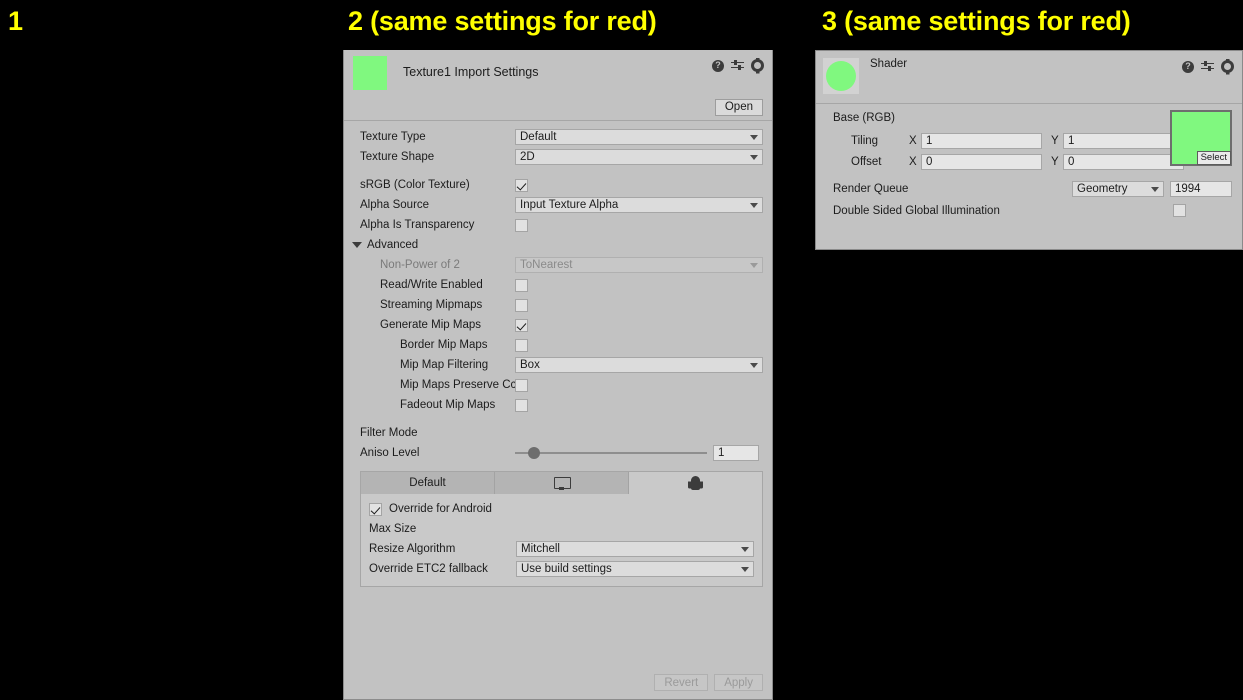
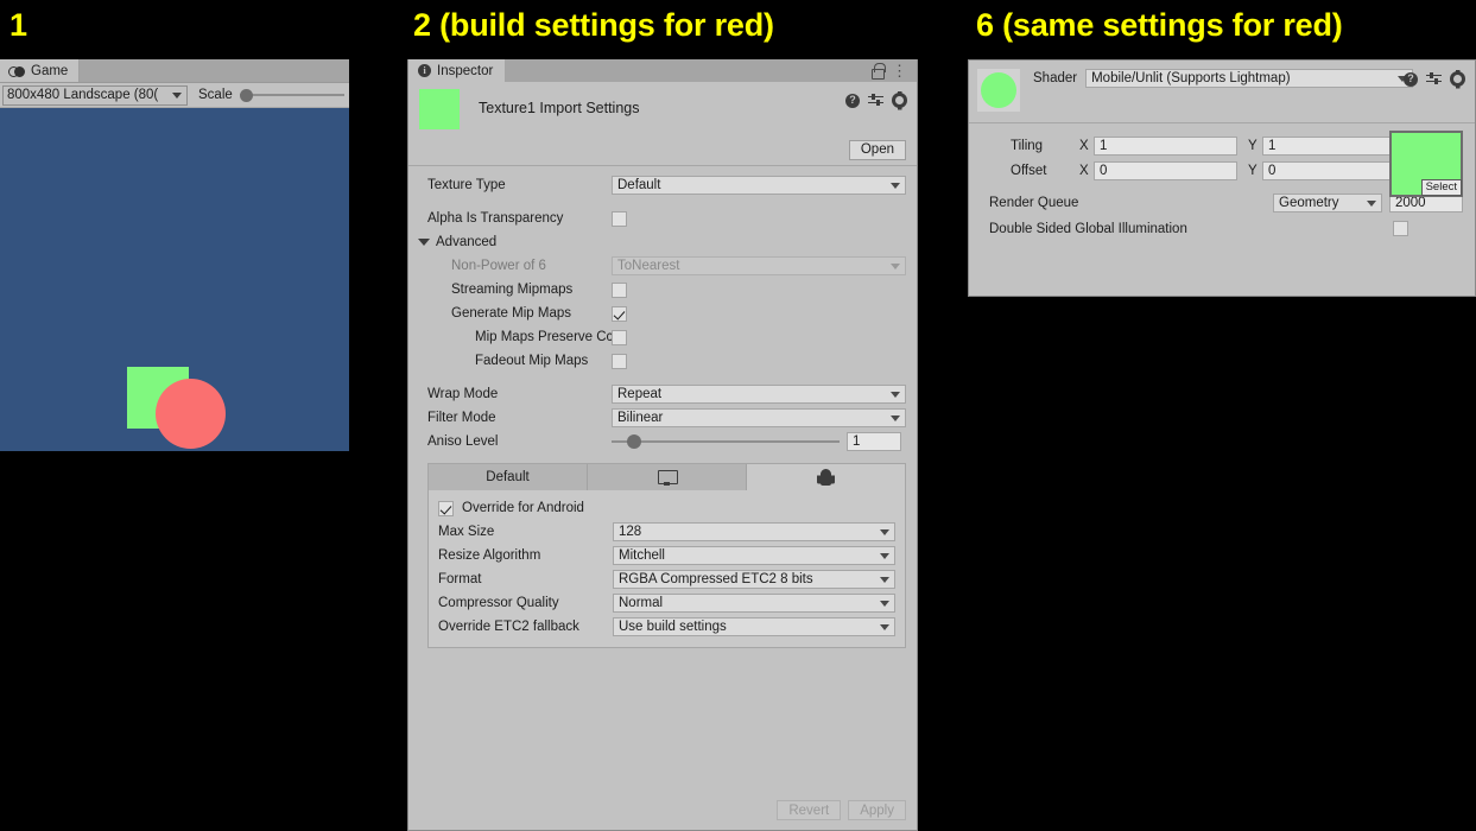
  1
- 2 (same settings for red)
+ 2 (build settings for red)
- 3 (same settings for red)
+ 6 (same settings for red)
+ Game
+ 800x480 Landscape (80(
+ Scale
+ i
+ Inspector
+ ⋮
  Texture1 Import Settings
  ?
  Open
  Texture Type
  Default
- Texture Shape
- 2D
- sRGB (Color Texture)
- Alpha Source
- Input Texture Alpha
  Alpha Is Transparency
  Advanced
- Non-Power of 2
+ Non-Power of 6
  ToNearest
- Read/Write Enabled
  Streaming Mipmaps
  Generate Mip Maps
- Border Mip Maps
- Mip Map Filtering
- Box
  Mip Maps Preserve Cс
  Fadeout Mip Maps
+ Wrap Mode
+ Repeat
  Filter Mode
+ Bilinear
  Aniso Level
  1
  Default
  Override for Android
  Max Size
+ 128
  Resize Algorithm
  Mitchell
+ Format
+ RGBA Compressed ETC2 8 bits
+ Compressor Quality
+ Normal
  Override ETC2 fallback
  Use build settings
  Revert
  Apply
  Shader
+ Mobile/Unlit (Supports Lightmap)
  ?
- Base (RGB)
  Select
  Tiling
  X
  1
  Y
  1
  Offset
  X
  0
  Y
  0
  Render Queue
  Geometry
- 1994
+ 2000
  Double Sided Global Illumination
